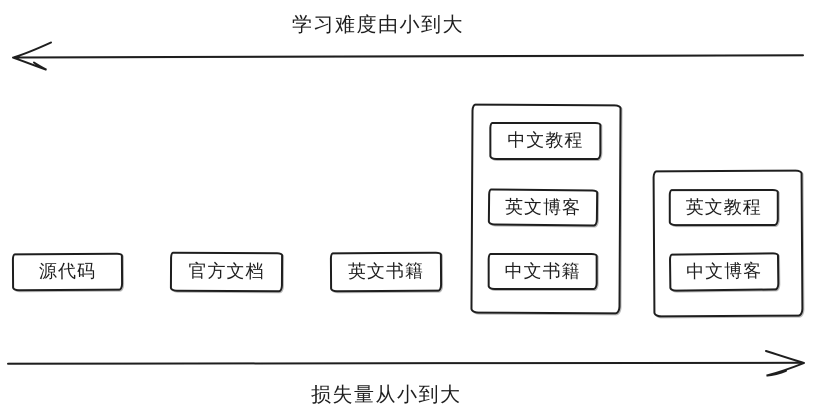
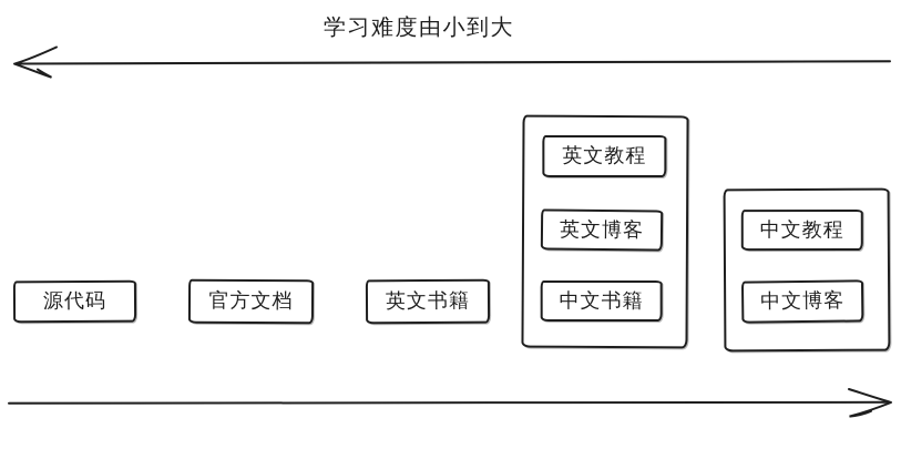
  学习难度由小到大
  源代码
  官方文档
  英文书籍
- 中文教程
+ 英文教程
  英文博客
  中文书籍
- 英文教程
+ 中文教程
  中文博客
- 损失量从小到大
